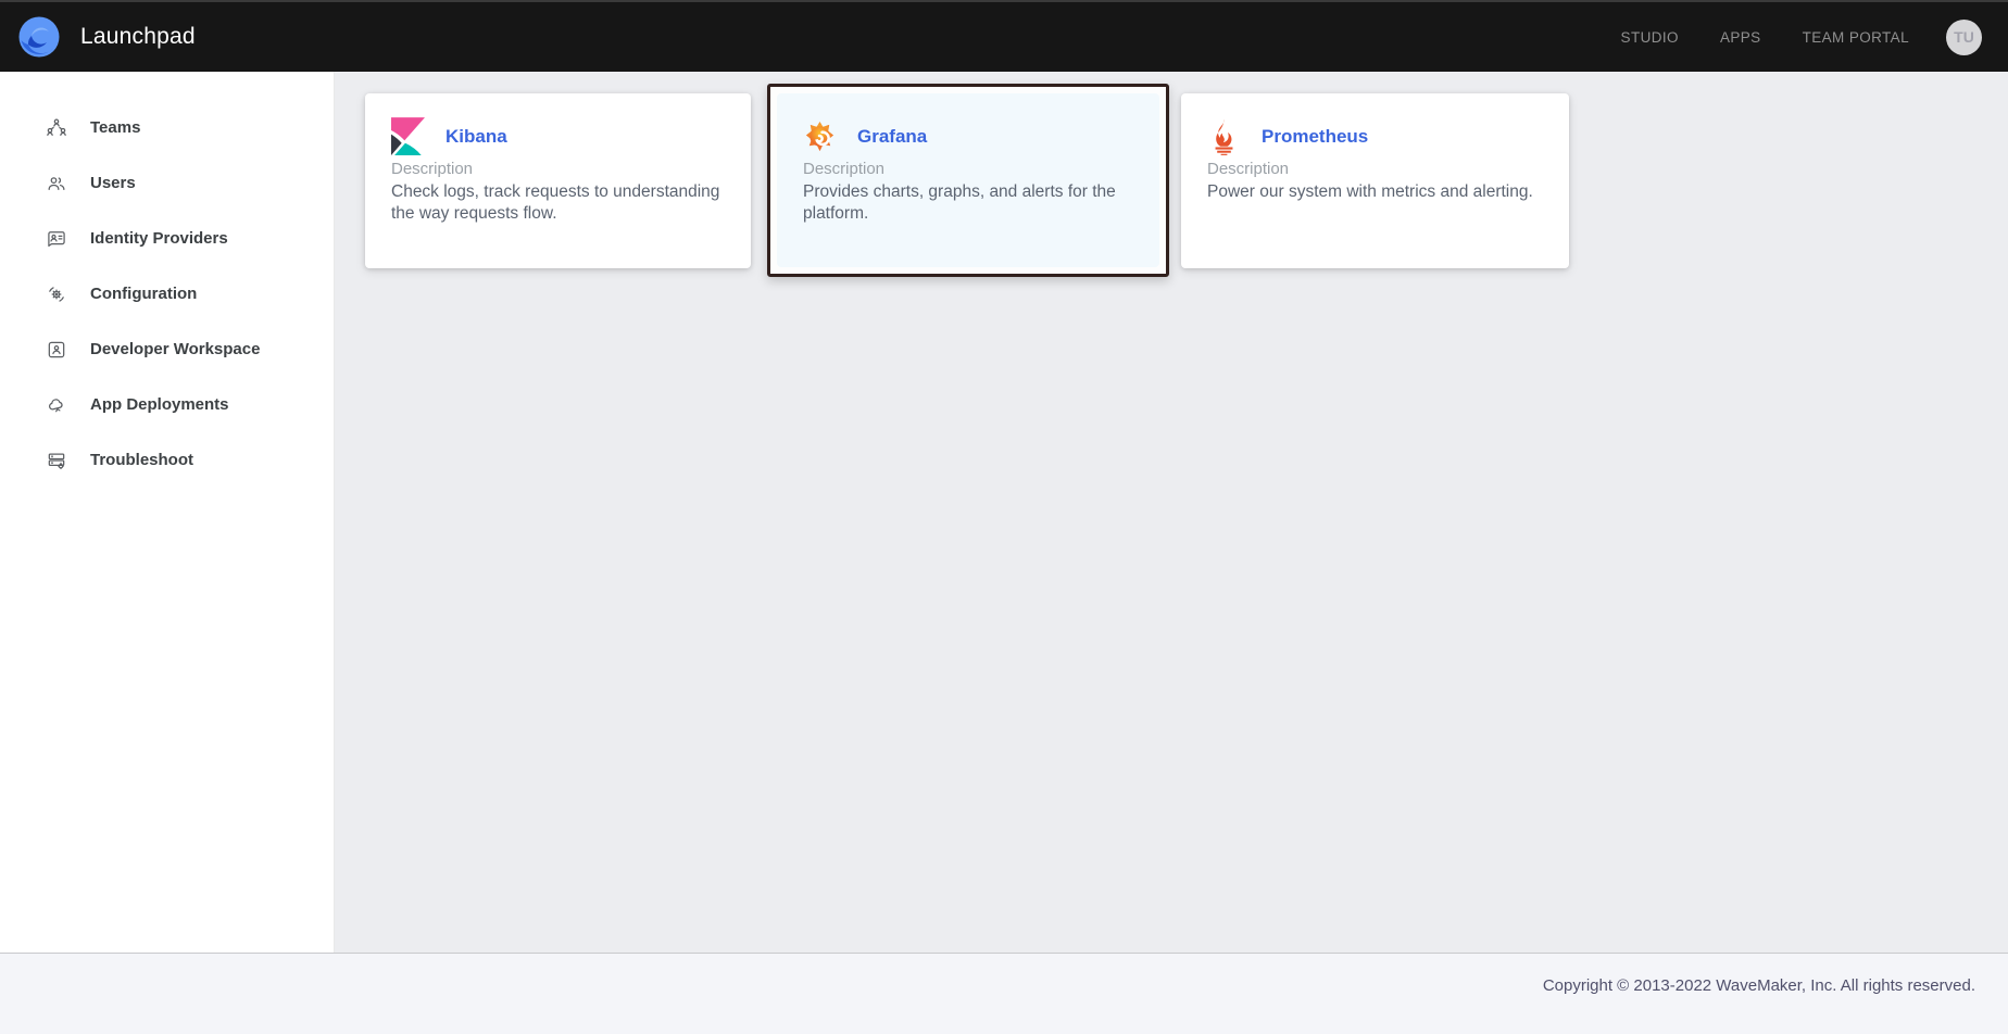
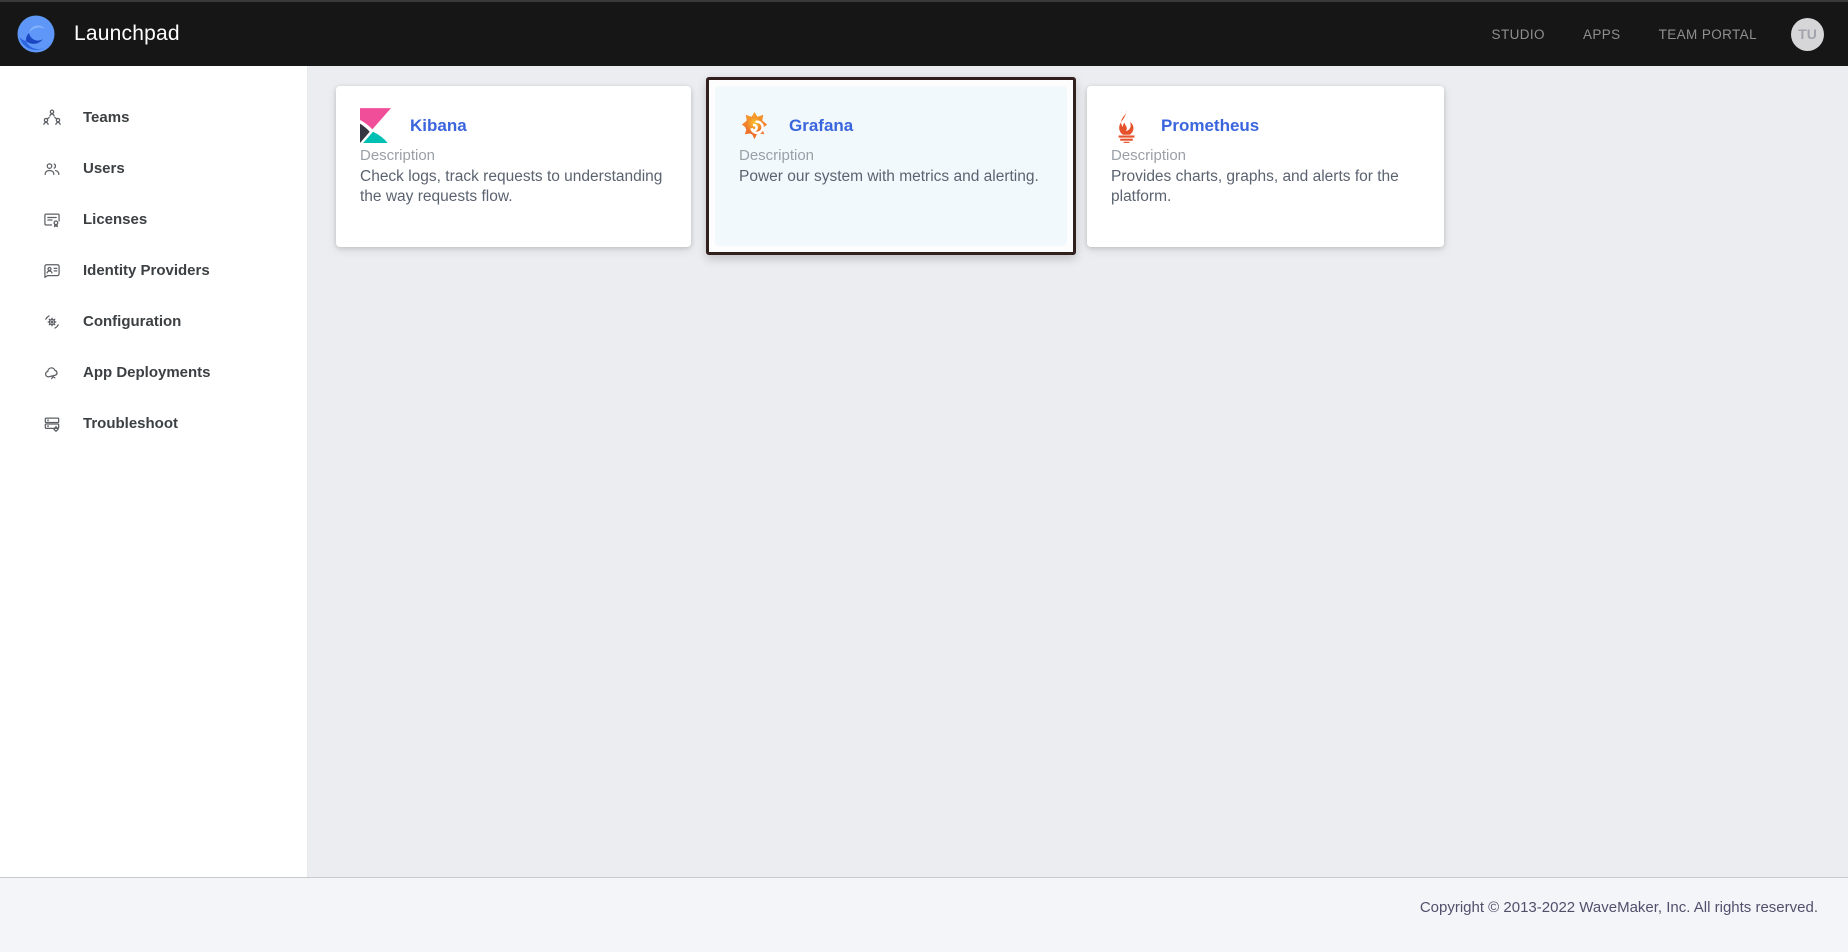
  Launchpad
  STUDIO
  APPS
  TEAM PORTAL
  TU
  Teams
  Users
+ Licenses
  Identity Providers
  Configuration
- Developer Workspace
  App Deployments
  Troubleshoot
  Kibana
  Description
  Check logs, track requests to understanding the way requests flow.
  Grafana
  Description
- Provides charts, graphs, and alerts for the platform.
+ Power our system with metrics and alerting.
  Prometheus
  Description
- Power our system with metrics and alerting.
+ Provides charts, graphs, and alerts for the platform.
  Copyright © 2013-2022 WaveMaker, Inc. All rights reserved.
